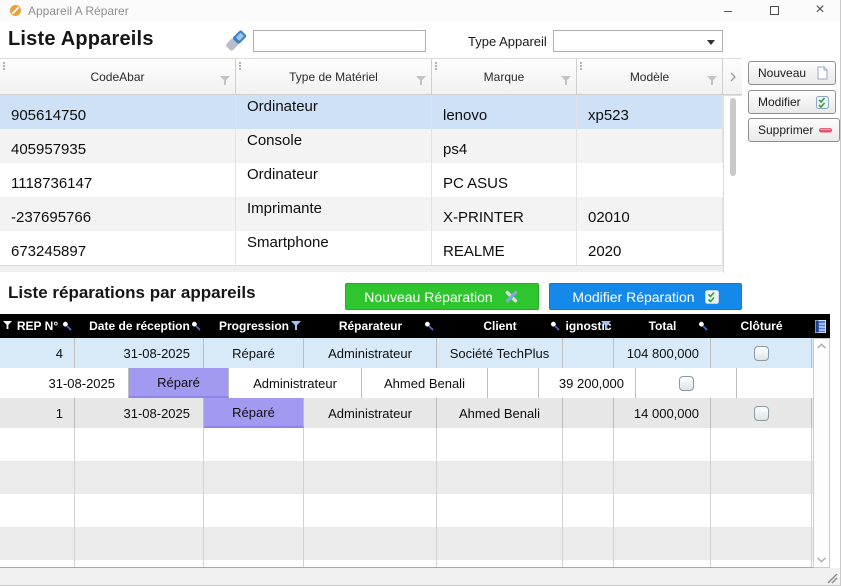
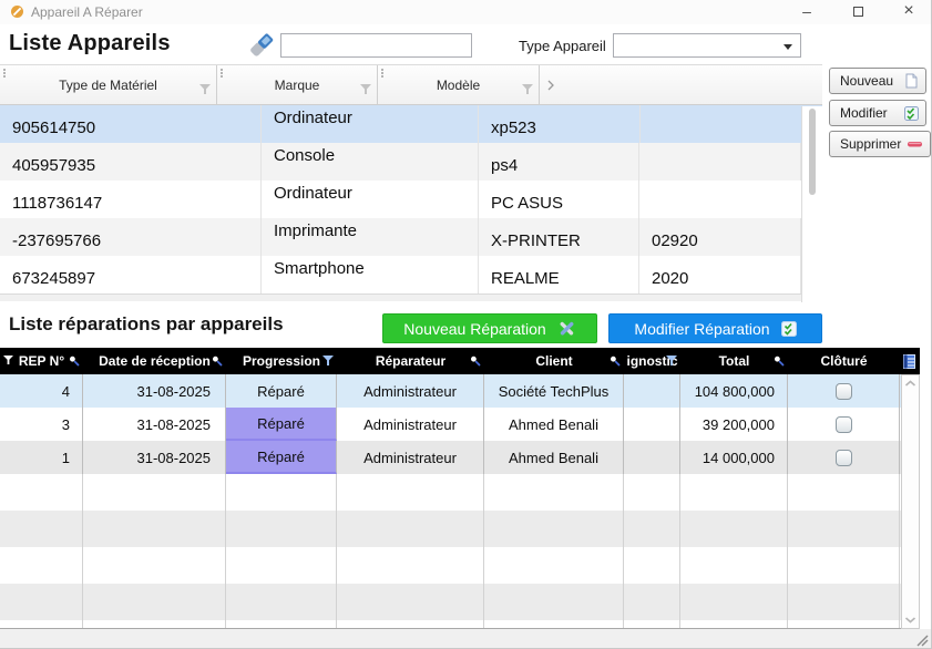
  Appareil A Réparer
  –
  ×
  Liste Appareils
  Type Appareil
- CodeAbar
  Type de Matériel
  Marque
  Modèle
  905614750
  Ordinateur
- lenovo
  xp523
  405957935
  Console
  ps4
  1118736147
  Ordinateur
  PC ASUS
  -237695766
  Imprimante
  X-PRINTER
- 02010
+ 02920
  673245897
  Smartphone
  REALME
  2020
  Nouveau
  Modifier
  Supprimer
  Liste réparations par appareils
  Nouveau Réparation
  Modifier Réparation
  REP N°
  Date de réception
  Progression
  Réparateur
  Client
  ignostic
  Total
  Clôturé
  4
  31-08-2025
  Réparé
  Administrateur
  Société TechPlus
  104 800,000
+ 3
  31-08-2025
  Réparé
  Administrateur
  Ahmed Benali
  39 200,000
  1
  31-08-2025
  Réparé
  Administrateur
  Ahmed Benali
  14 000,000
